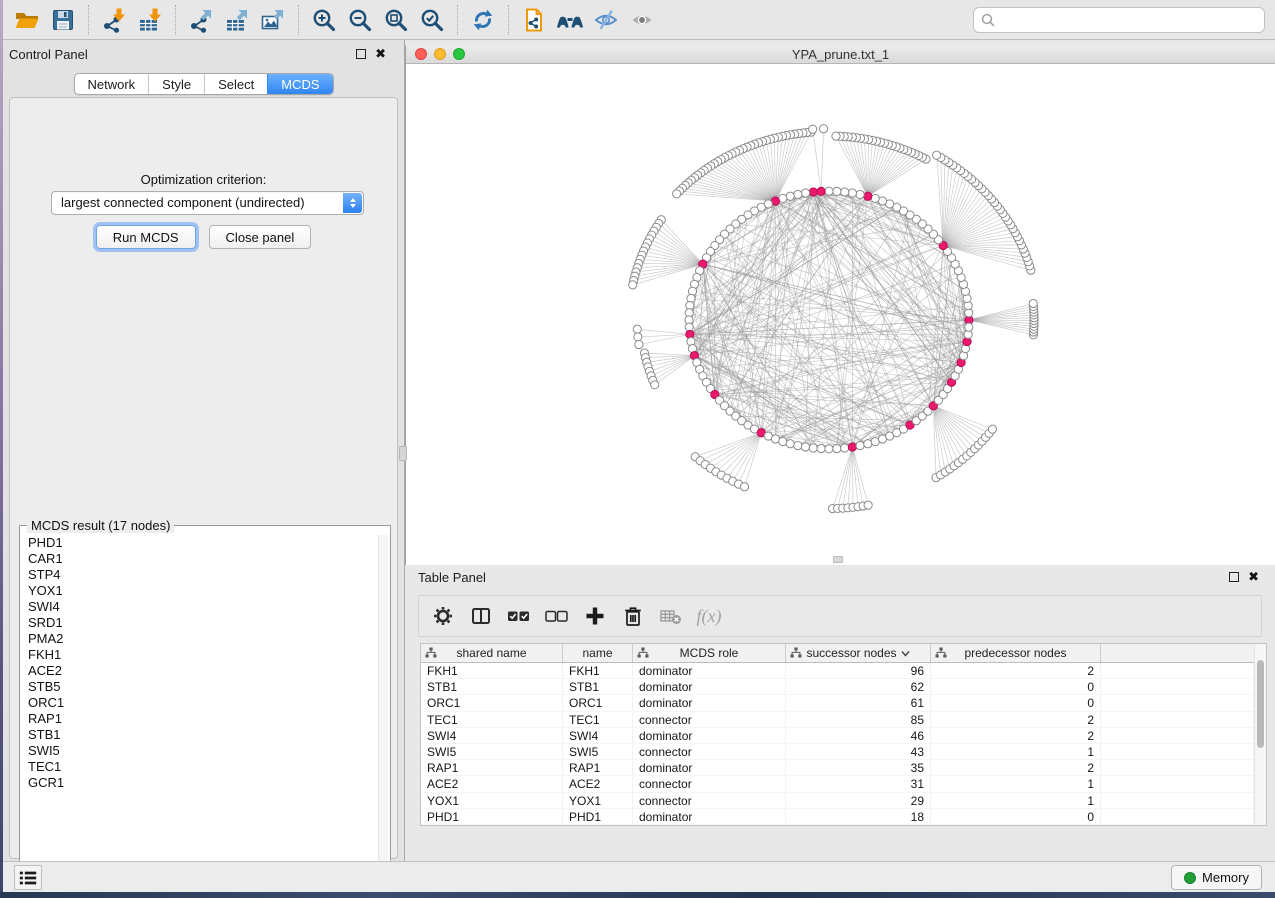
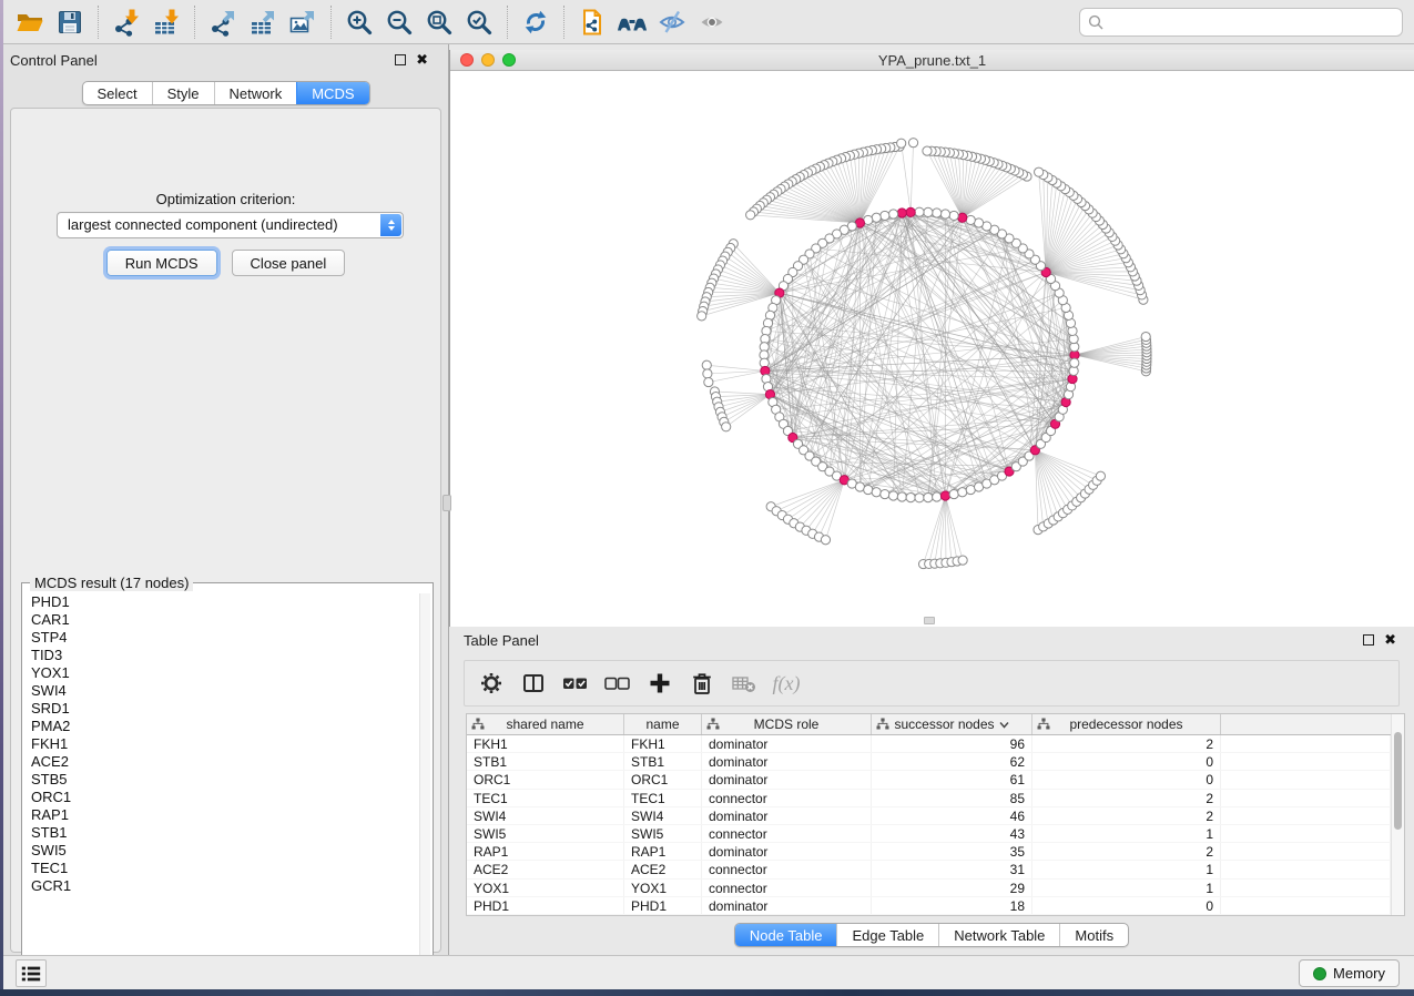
  Control Panel
  ✖
- Network
+ Select
  Style
- Select
+ Network
  MCDS
  Optimization criterion:
  largest connected component (undirected)
  Run MCDS
  Close panel
  MCDS result (17 nodes)
  PHD1
  CAR1
  STP4
+ TID3
  YOX1
  SWI4
  SRD1
  PMA2
  FKH1
  ACE2
  STB5
  ORC1
  RAP1
  STB1
  SWI5
  TEC1
  GCR1
  YPA_prune.txt_1
  Table Panel
  ✖
  f(x)
  shared name
  name
  MCDS role
  successor nodes
  predecessor nodes
  FKH1
  FKH1
  dominator
  96
  2
  STB1
  STB1
  dominator
  62
  0
  ORC1
  ORC1
  dominator
  61
  0
  TEC1
  TEC1
  connector
  85
  2
  SWI4
  SWI4
  dominator
  46
  2
  SWI5
  SWI5
  connector
  43
  1
  RAP1
  RAP1
  dominator
  35
  2
  ACE2
  ACE2
  connector
  31
  1
  YOX1
  YOX1
  connector
  29
  1
  PHD1
  PHD1
  dominator
  18
  0
+ Node Table
+ Edge Table
+ Network Table
+ Motifs
  Memory
